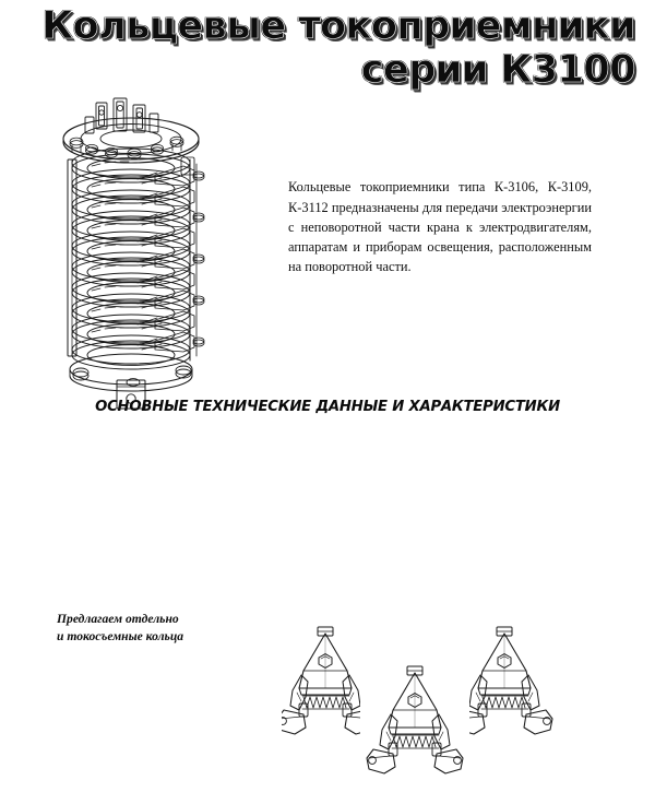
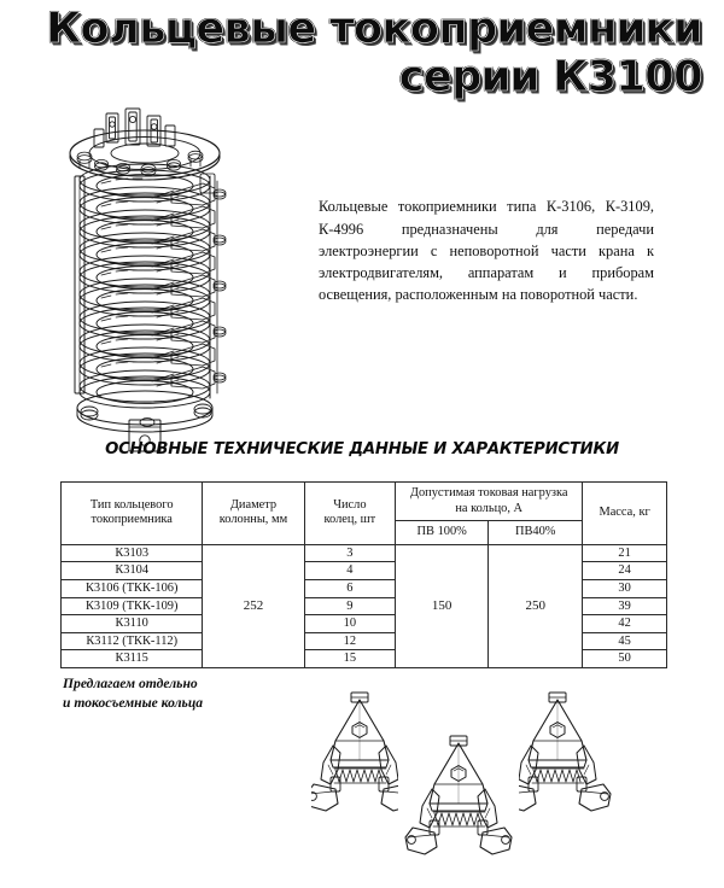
  Кольцевые токоприемники
  серии К3100
- Кольцевые токоприемники типа К-3106, К-3109, К-3112 предназначены для передачи электроэнергии с неповоротной части крана к электродвигателям, аппаратам и приборам освещения, расположенным на поворотной части.
+ Кольцевые токоприемники типа К-3106, К-3109, К-4996 предназначены для передачи электроэнергии с неповоротной части крана к электродвигателям, аппаратам и приборам освещения, расположенным на поворотной части.
  ОСНОВНЫЕ ТЕХНИЧЕСКИЕ ДАННЫЕ И ХАРАКТЕРИСТИКИ
+ Тип кольцевого токоприемника	Диаметр колонны, мм	Число колец, шт	Допустимая токовая нагрузка на кольцо, А	Масса, кг
+ ПВ 100%	ПВ40%
+ К3103	252	3	150	250	21
+ К3104	4	24
+ К3106 (ТКК-106)	6	30
+ К3109 (ТКК-109)	9	39
+ К3110	10	42
+ К3112 (ТКК-112)	12	45
+ К3115	15	50
  Предлагаем отдельно
  и токосъемные кольца
